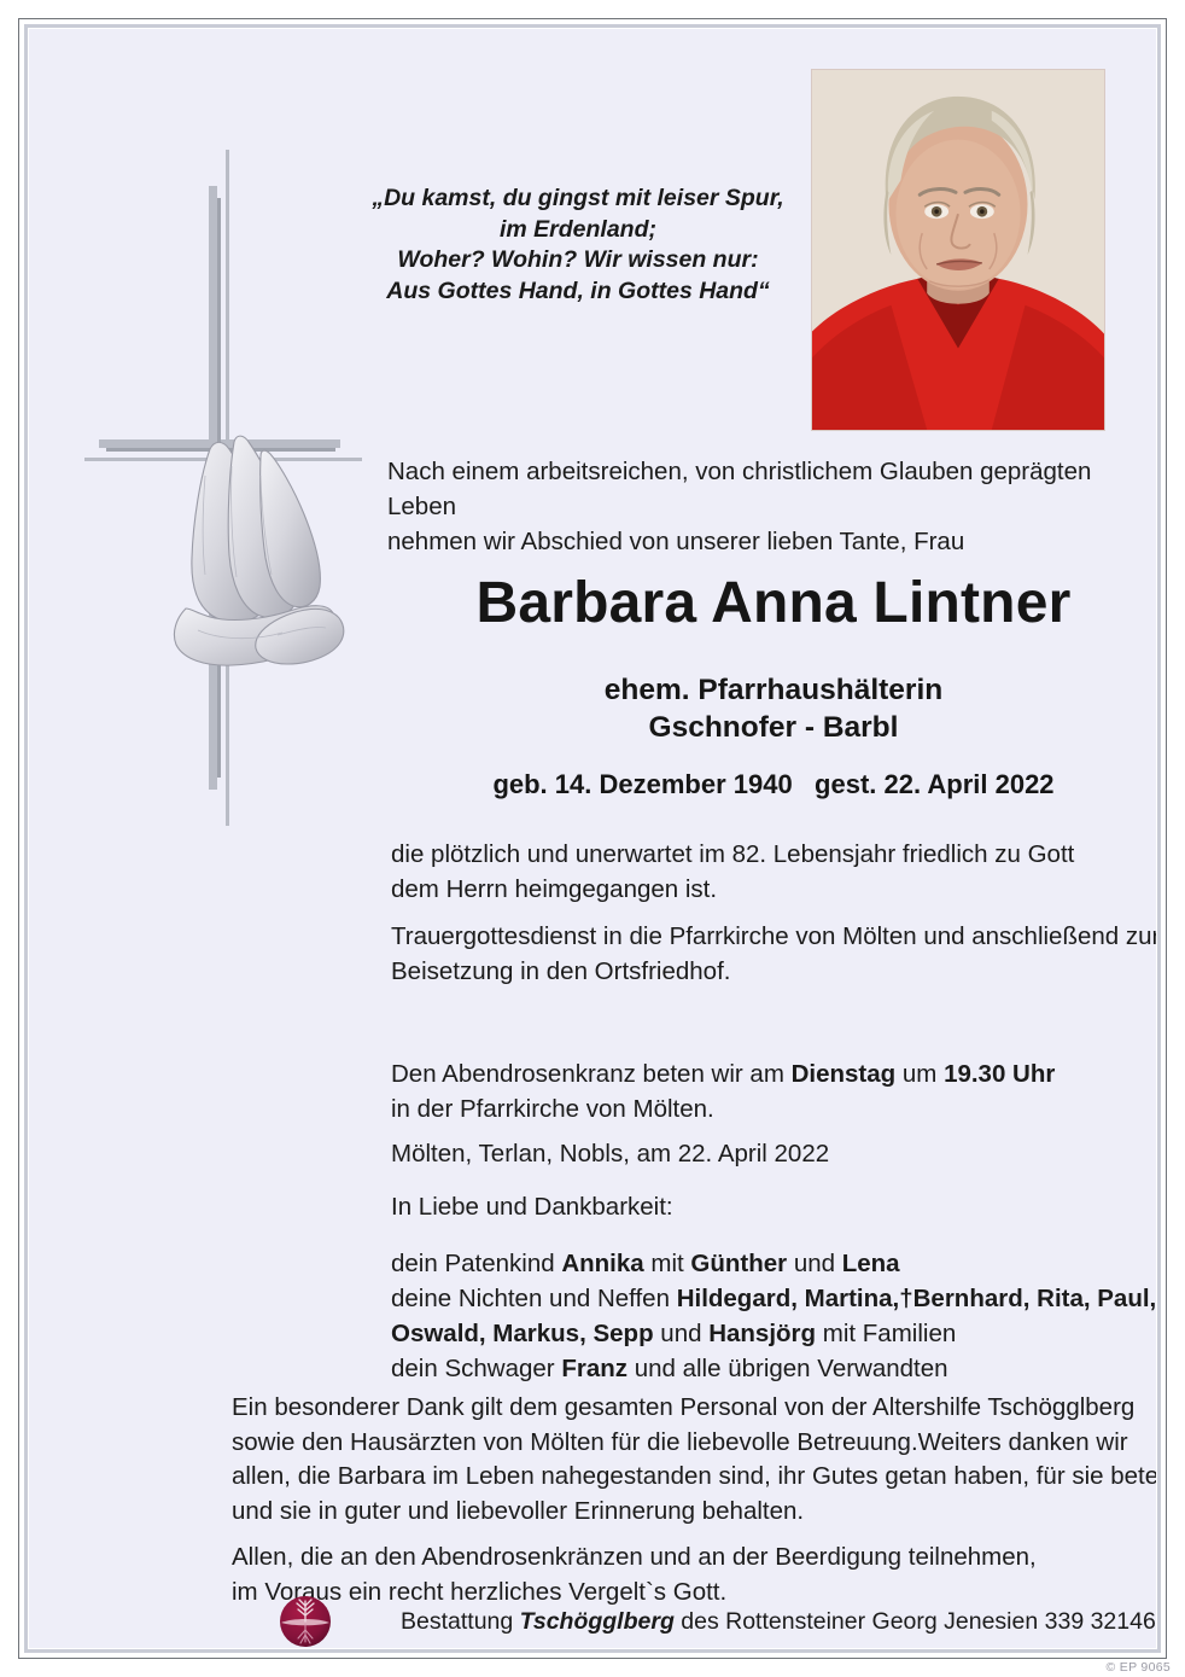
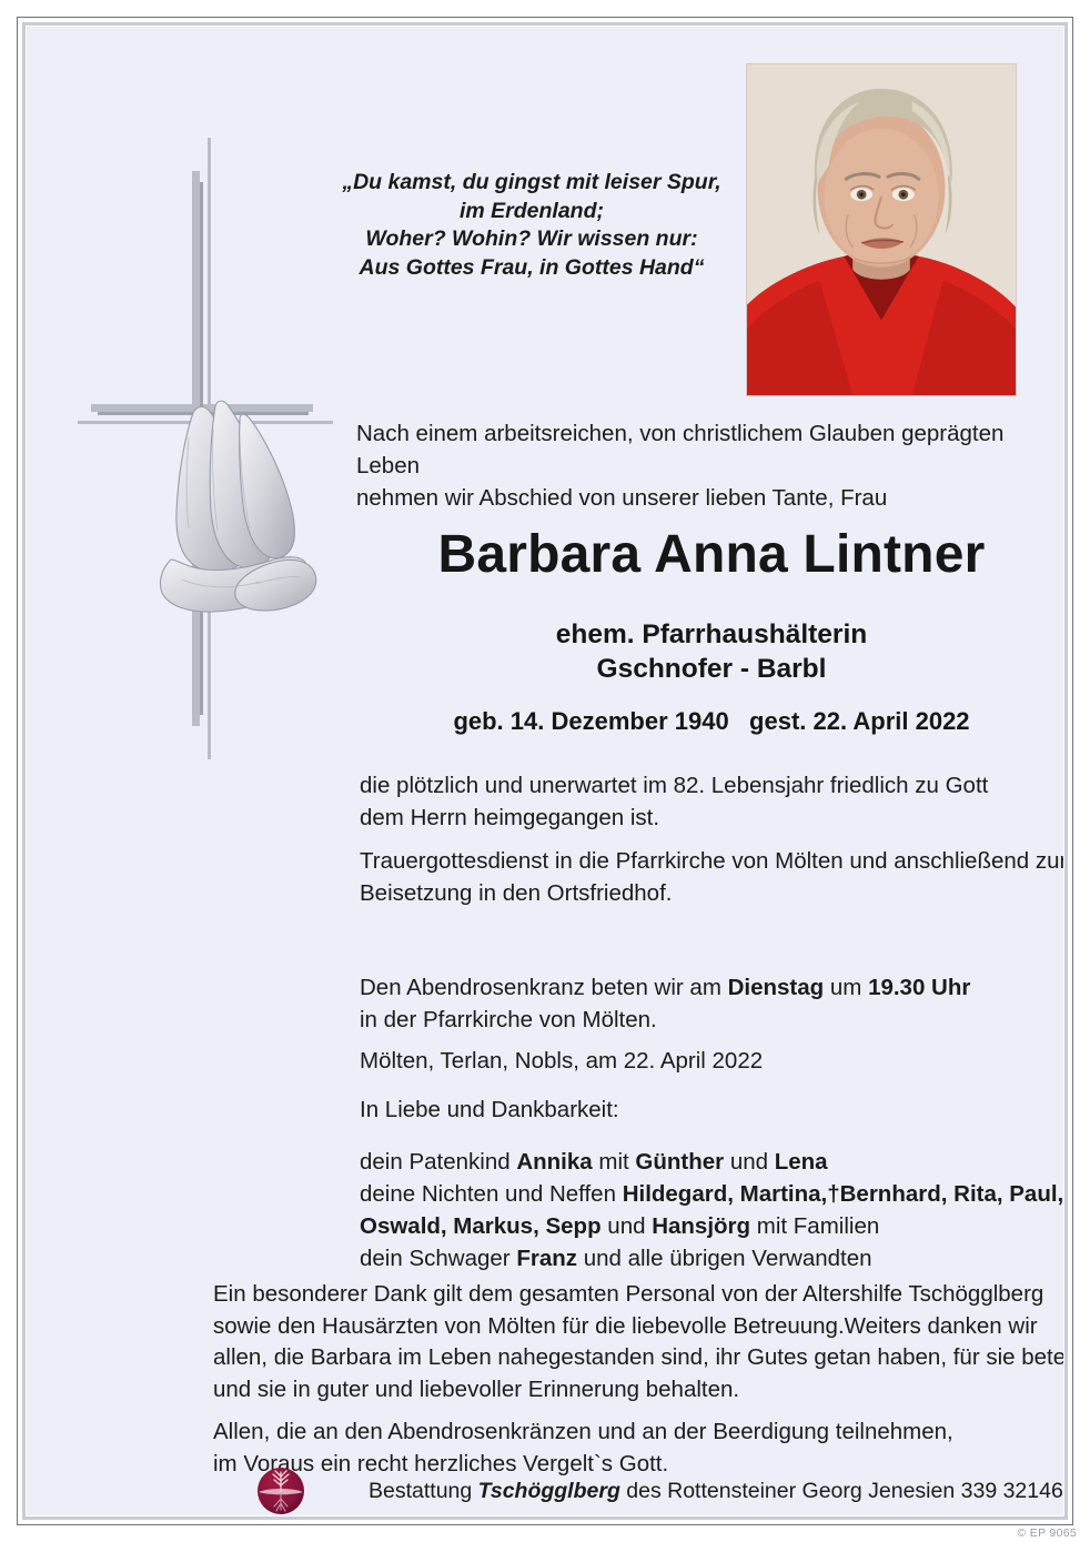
  „Du kamst, du gingst mit leiser Spur,
  im Erdenland;
  Woher? Wohin? Wir wissen nur:
- Aus Gottes Hand, in Gottes Hand“
+ Aus Gottes Frau, in Gottes Hand“
  Nach einem arbeitsreichen, von christlichem Glauben geprägten Leben
  nehmen wir Abschied von unserer lieben Tante, Frau
  Barbara Anna Lintner
  ehem. Pfarrhaushälterin
  Gschnofer - Barbl
  geb. 14. Dezember 1940 gest. 22. April 2022
  die plötzlich und unerwartet im 82. Lebensjahr friedlich zu Gott
  dem Herrn heimgegangen ist.
  Trauergottesdienst in die Pfarrkirche von Mölten und anschließend zur
  Beisetzung in den Ortsfriedhof.
  Den Abendrosenkranz beten wir am Dienstag um 19.30 Uhr
  in der Pfarrkirche von Mölten.
  Mölten, Terlan, Nobls, am 22. April 2022
  In Liebe und Dankbarkeit:
  dein Patenkind Annika mit Günther und Lena
  deine Nichten und Neffen Hildegard, Martina,†Bernhard, Rita, Paul,
  Oswald, Markus, Sepp und Hansjörg mit Familien
  dein Schwager Franz und alle übrigen Verwandten
  Ein besonderer Dank gilt dem gesamten Personal von der Altershilfe Tschögglberg
  sowie den Hausärzten von Mölten für die liebevolle Betreuung.Weiters danken wir
  allen, die Barbara im Leben nahegestanden sind, ihr Gutes getan haben, für sie bete
  und sie in guter und liebevoller Erinnerung behalten.
  Allen, die an den Abendrosenkränzen und an der Beerdigung teilnehmen,
  im Voraus ein recht herzliches Vergelt`s Gott.
  Bestattung Tschögglberg des Rottensteiner Georg Jenesien 339 32146
  © EP 9065
